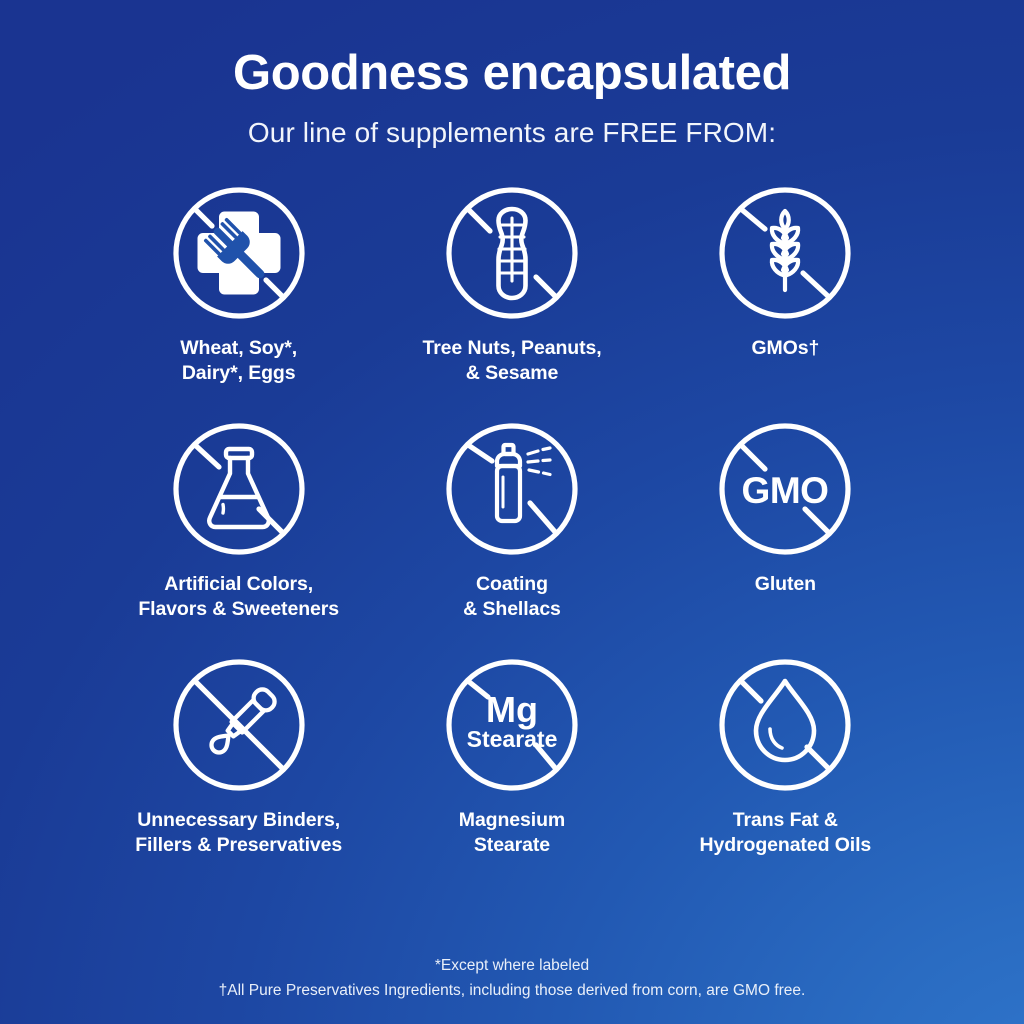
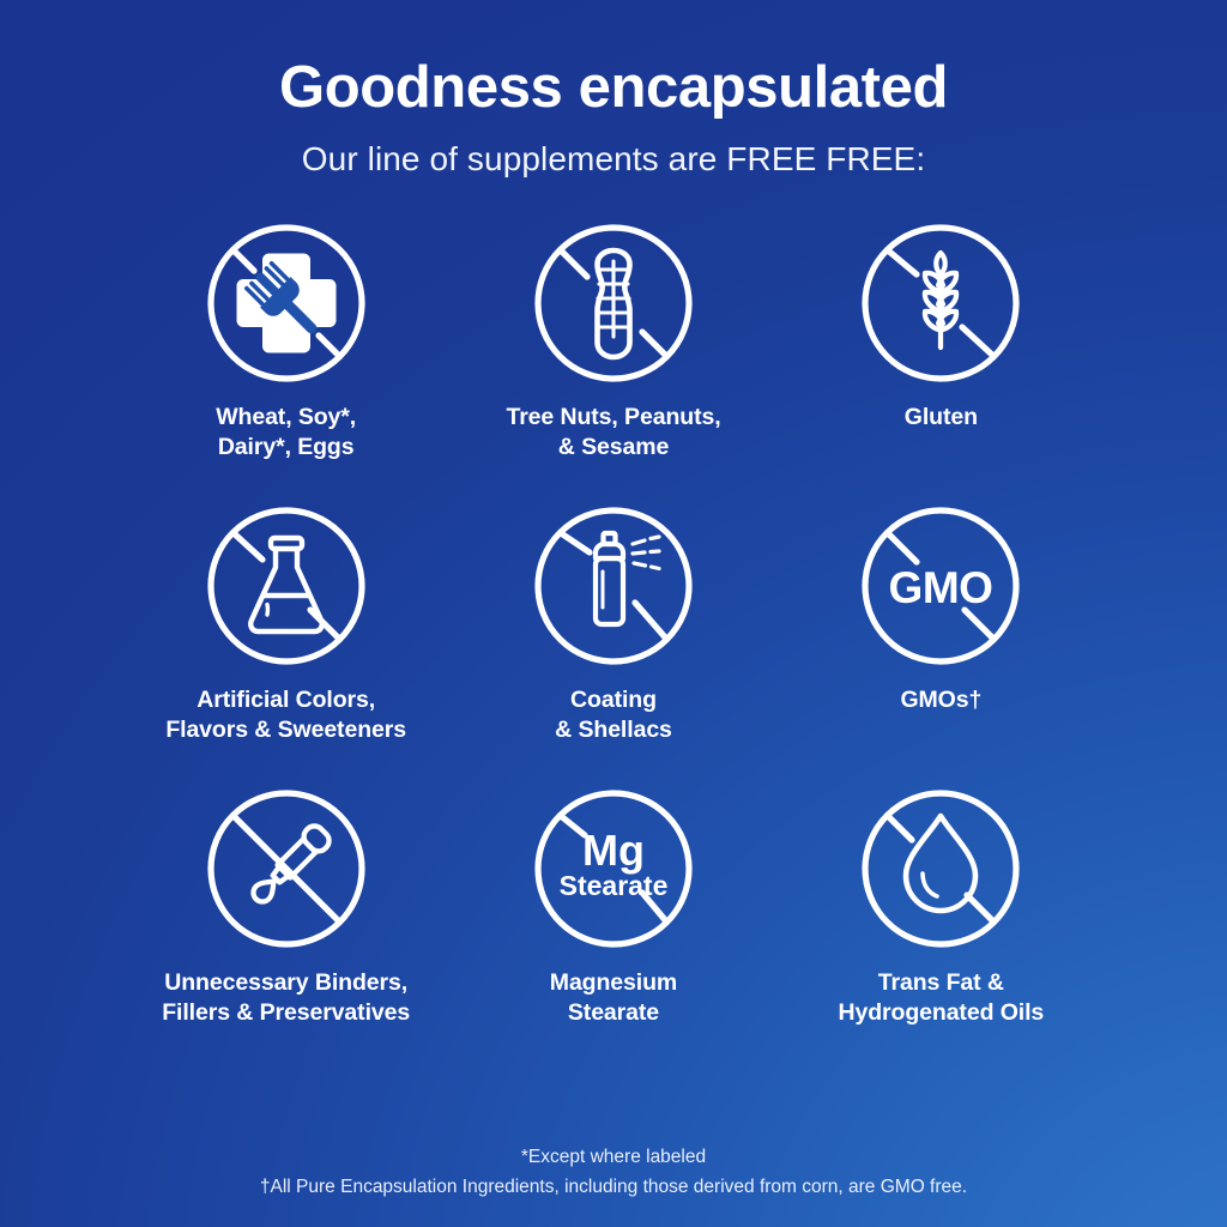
  Goodness encapsulated
- Our line of supplements are FREE FROM:
+ Our line of supplements are FREE FREE:
  Wheat, Soy*,
  Dairy*, Eggs
  Tree Nuts, Peanuts,
  & Sesame
- GMOs†
+ Gluten
  Artificial Colors,
  Flavors & Sweeteners
  Coating
  & Shellacs
  GMO
- Gluten
+ GMOs†
  Unnecessary Binders,
  Fillers & Preservatives
  Mg
  Stearate
  Magnesium
  Stearate
  Trans Fat &
  Hydrogenated Oils
  *Except where labeled
- †All Pure Preservatives Ingredients, including those derived from corn, are GMO free.
+ †All Pure Encapsulation Ingredients, including those derived from corn, are GMO free.
